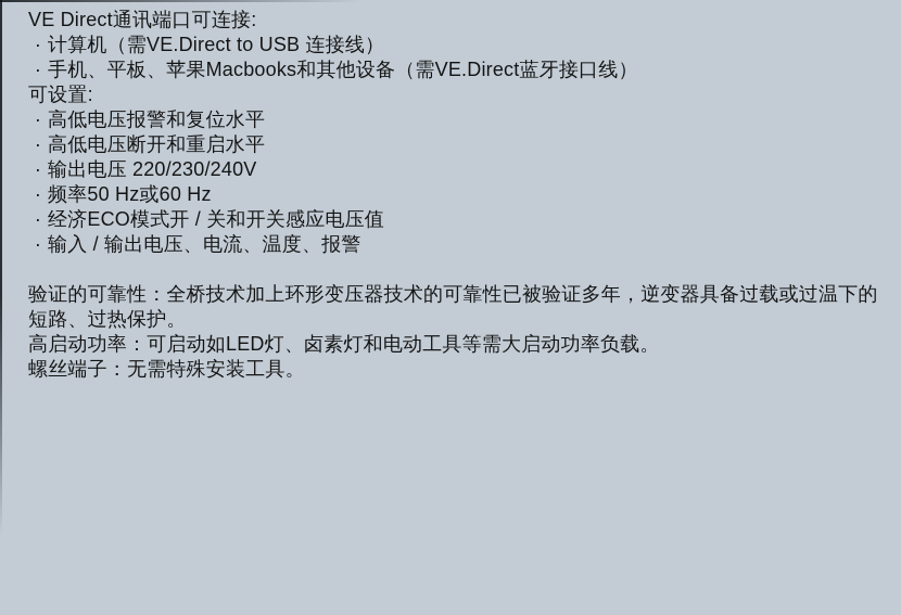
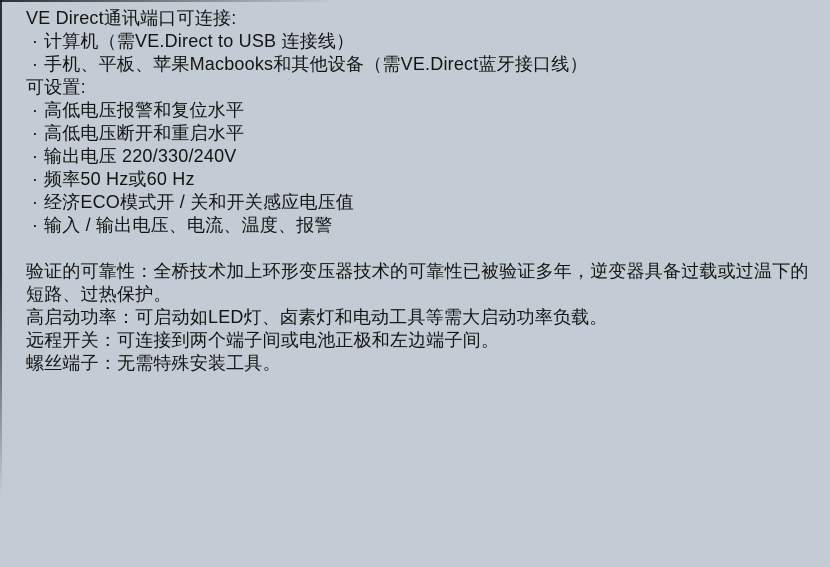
  VE Direct通讯端口可连接:
  ·
  计算机（需VE.Direct to USB 连接线）
  ·
  手机、平板、苹果Macbooks和其他设备（需VE.Direct蓝牙接口线）
  可设置:
  ·
  高低电压报警和复位水平
  ·
  高低电压断开和重启水平
  ·
- 输出电压 220/230/240V
+ 输出电压 220/330/240V
  ·
  频率50 Hz或60 Hz
  ·
  经济ECO模式开 / 关和开关感应电压值
  ·
  输入 / 输出电压、电流、温度、报警
  验证的可靠性：全桥技术加上环形变压器技术的可靠性已被验证多年，逆变器具备过载或过温下的短路、过热保护。
  高启动功率：可启动如LED灯、卤素灯和电动工具等需大启动功率负载。
+ 远程开关：可连接到两个端子间或电池正极和左边端子间。
  螺丝端子：无需特殊安装工具。
